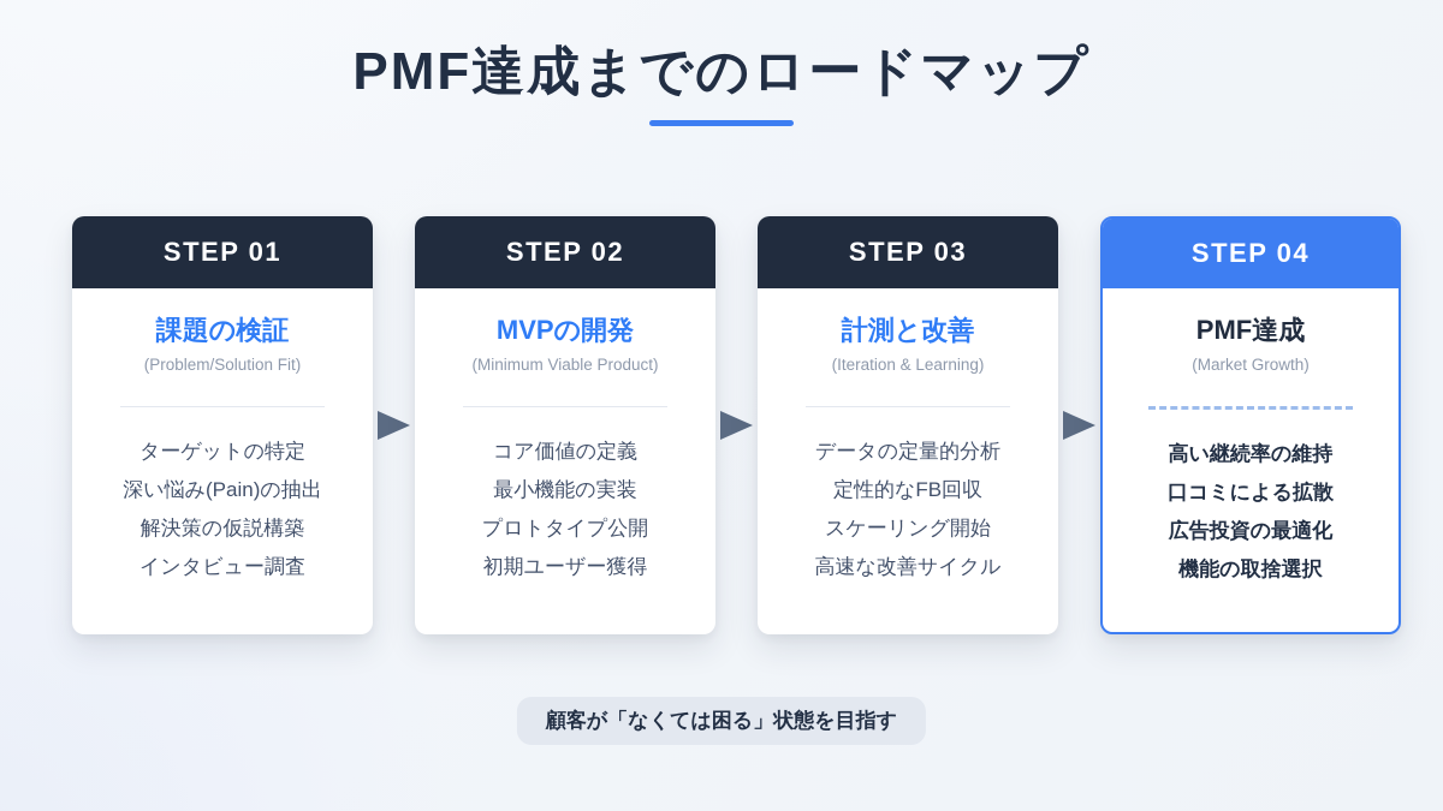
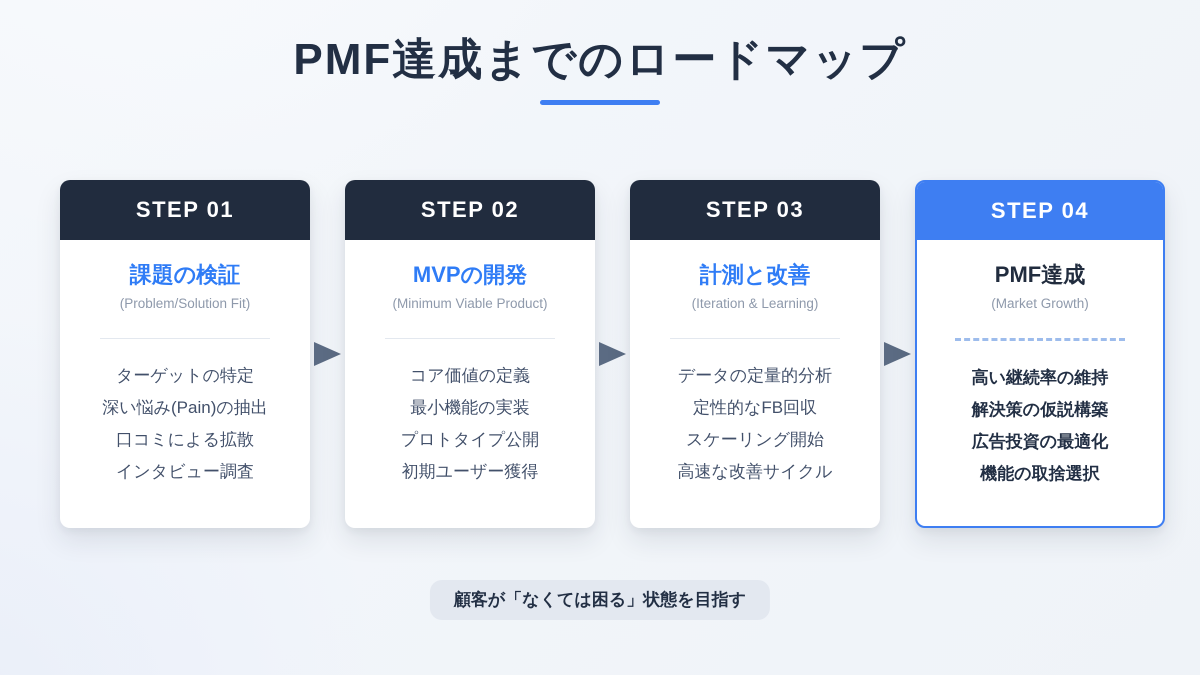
  PMF達成までのロードマップ
  STEP 01
  課題の検証
  (Problem/Solution Fit)
  ターゲットの特定
  深い悩み(Pain)の抽出
- 解決策の仮説構築
+ 口コミによる拡散
  インタビュー調査
  STEP 02
  MVPの開発
  (Minimum Viable Product)
  コア価値の定義
  最小機能の実装
  プロトタイプ公開
  初期ユーザー獲得
  STEP 03
  計測と改善
  (Iteration & Learning)
  データの定量的分析
  定性的なFB回収
  スケーリング開始
  高速な改善サイクル
  STEP 04
  PMF達成
  (Market Growth)
  高い継続率の維持
- 口コミによる拡散
+ 解決策の仮説構築
  広告投資の最適化
  機能の取捨選択
  顧客が「なくては困る」状態を目指す
